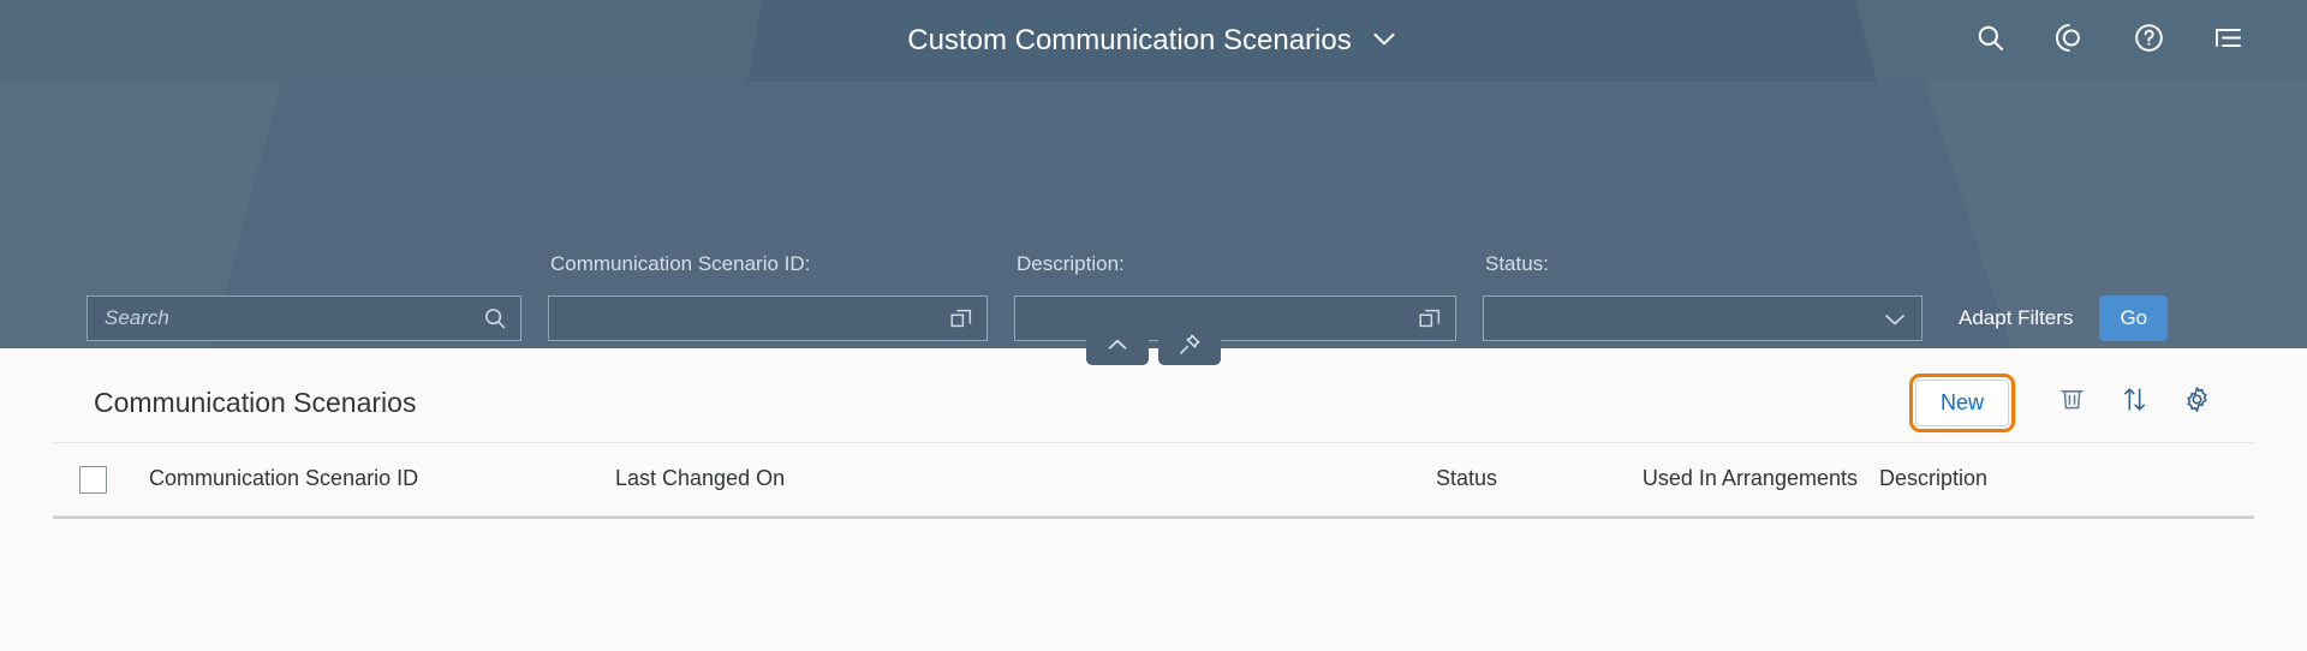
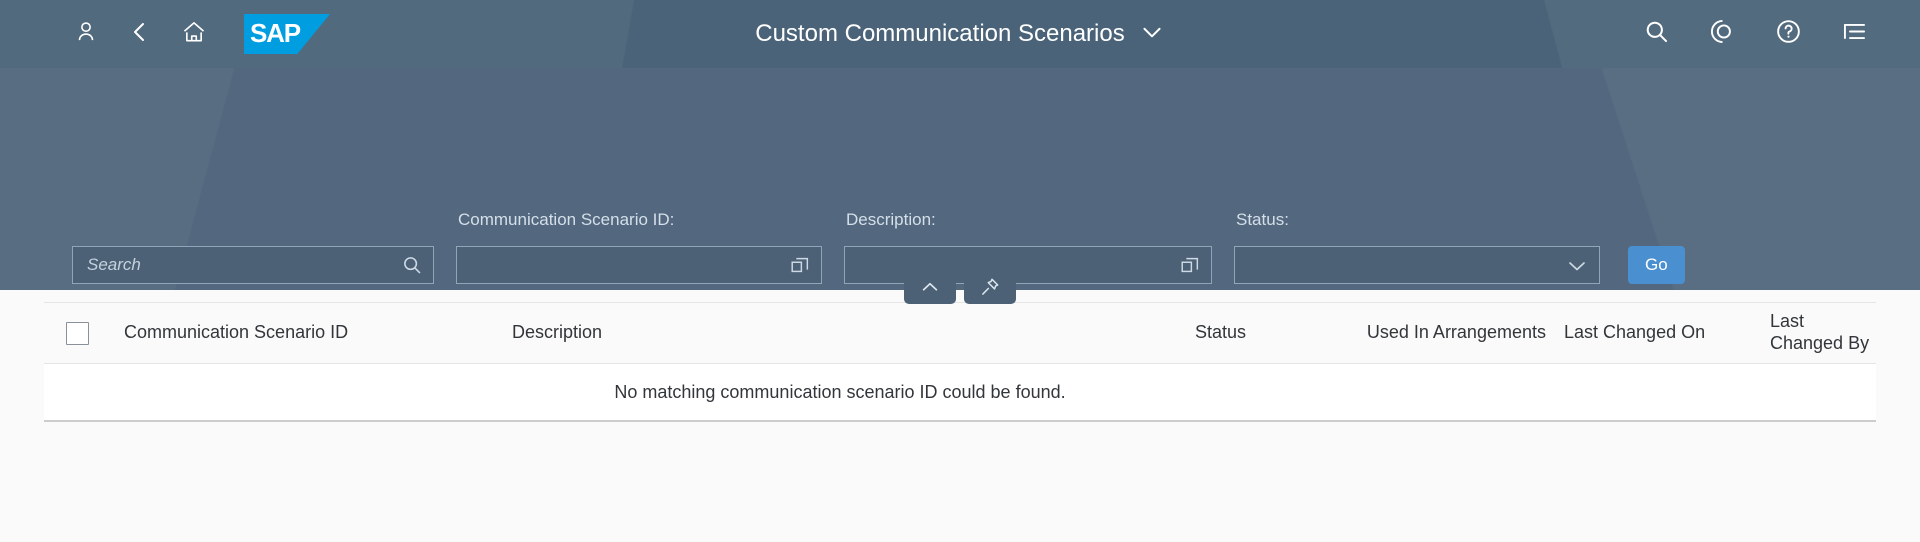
+ SAP
  Custom Communication Scenarios
  Search
  Communication Scenario ID:
  Description:
  Status:
- Adapt Filters
  Go
- Communication Scenarios
- New
  Communication Scenario ID
- Last Changed On
+ Description
  Status
  Used In Arrangements
- Description
+ Last Changed On
+ Last Changed By
+ No matching communication scenario ID could be found.
